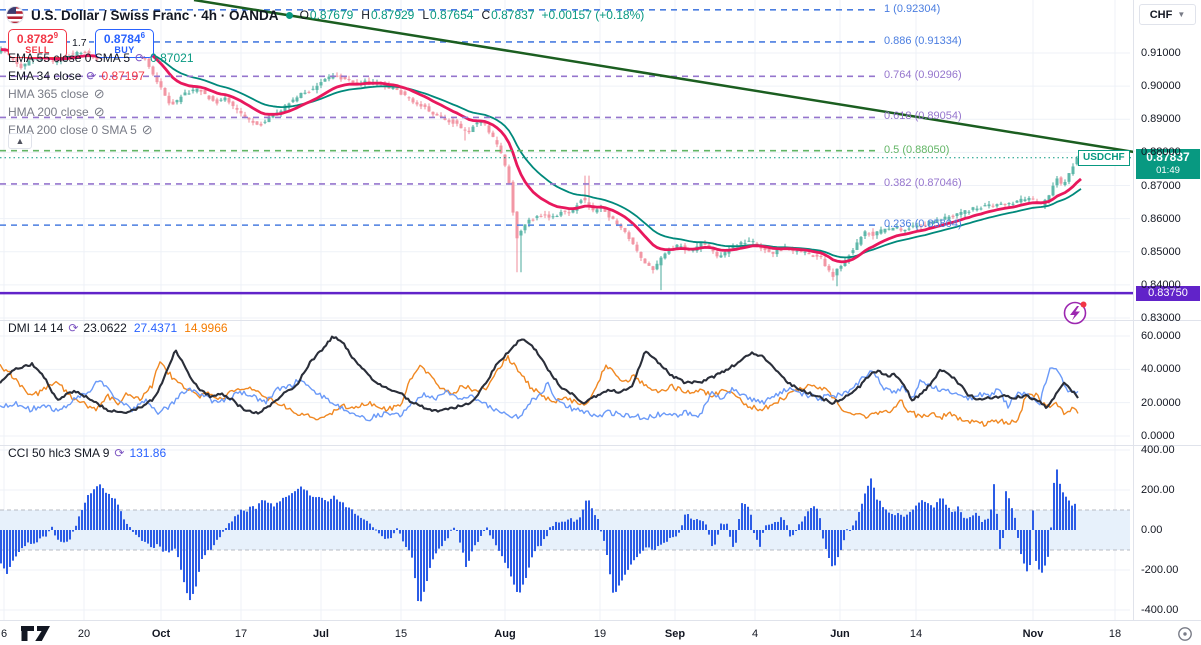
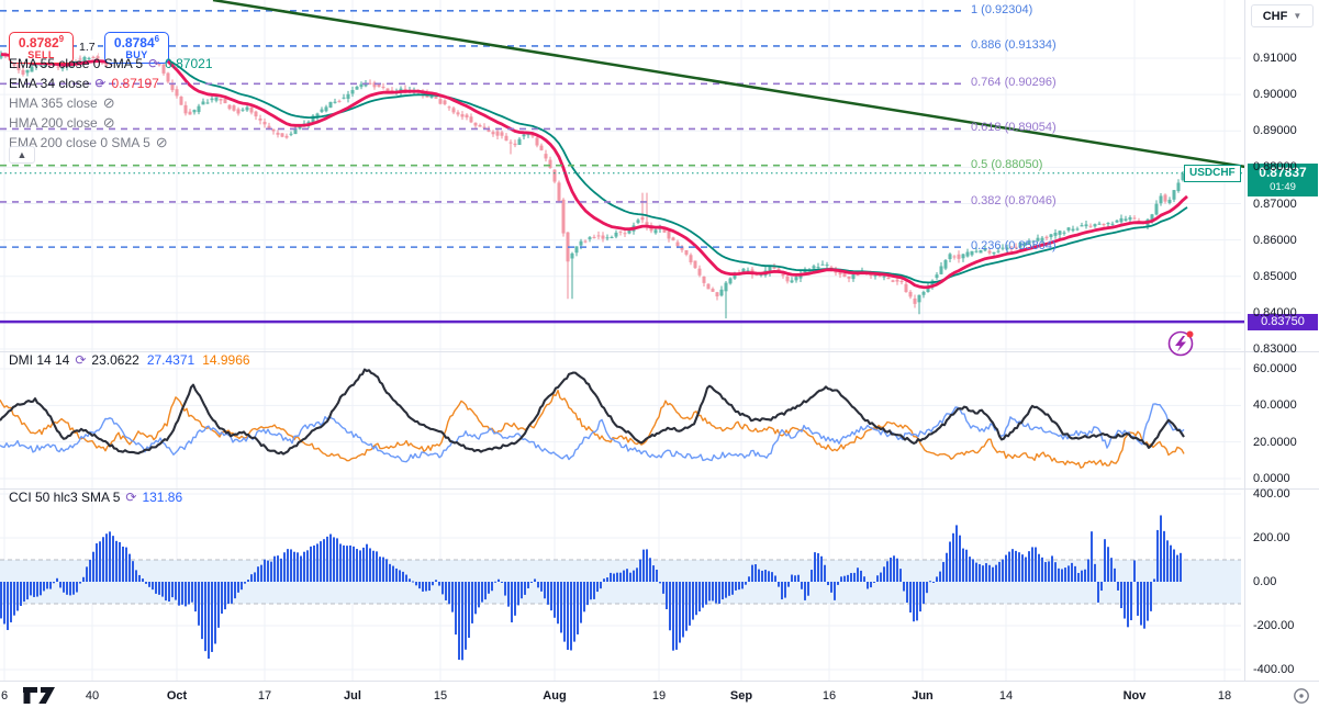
- U.S. Dollar / Swiss Franc · 4h · OANDA
- O0.87679
- H0.87929
- L0.87654
- C0.87837
- +0.00157 (+0.18%)
  0.87829
  SELL
  1.7
  0.87846
  BUY
  EMA 55 close 0 SMA 5
  ⟳
  0.87021
  EMA 34 close
  ⟳
  0.87197
  HMA 365 close
  ⊘
  HMA 200 close
  ⊘
  EMA 200 close 0 SMA 5
  ⊘
  ▲
  DMI 14 14
  ⟳
  23.0622
  27.4371
  14.9966
- CCI 50 hlc3 SMA 9
+ CCI 50 hlc3 SMA 5
  ⟳
  131.86
  CHF
  ▼
  USDCHF
  0.87837
  01:49
  0.83750
  1 (0.92304)
  0.886 (0.91334)
  0.764 (0.90296)
  0.618 (0.89054)
  0.5 (0.88050)
  0.382 (0.87046)
  0.236 (0.85804)
  0.91000
  0.90000
  0.89000
  0.88000
  0.87000
  0.86000
  0.85000
  0.84000
  0.83000
  60.0000
  40.0000
  20.0000
  0.0000
  400.00
  200.00
  0.00
  -200.00
  -400.00
  6
- 20
+ 40
  Oct
  17
  Jul
  15
  Aug
  19
  Sep
- 4
+ 16
  Jun
  14
  Nov
  18
